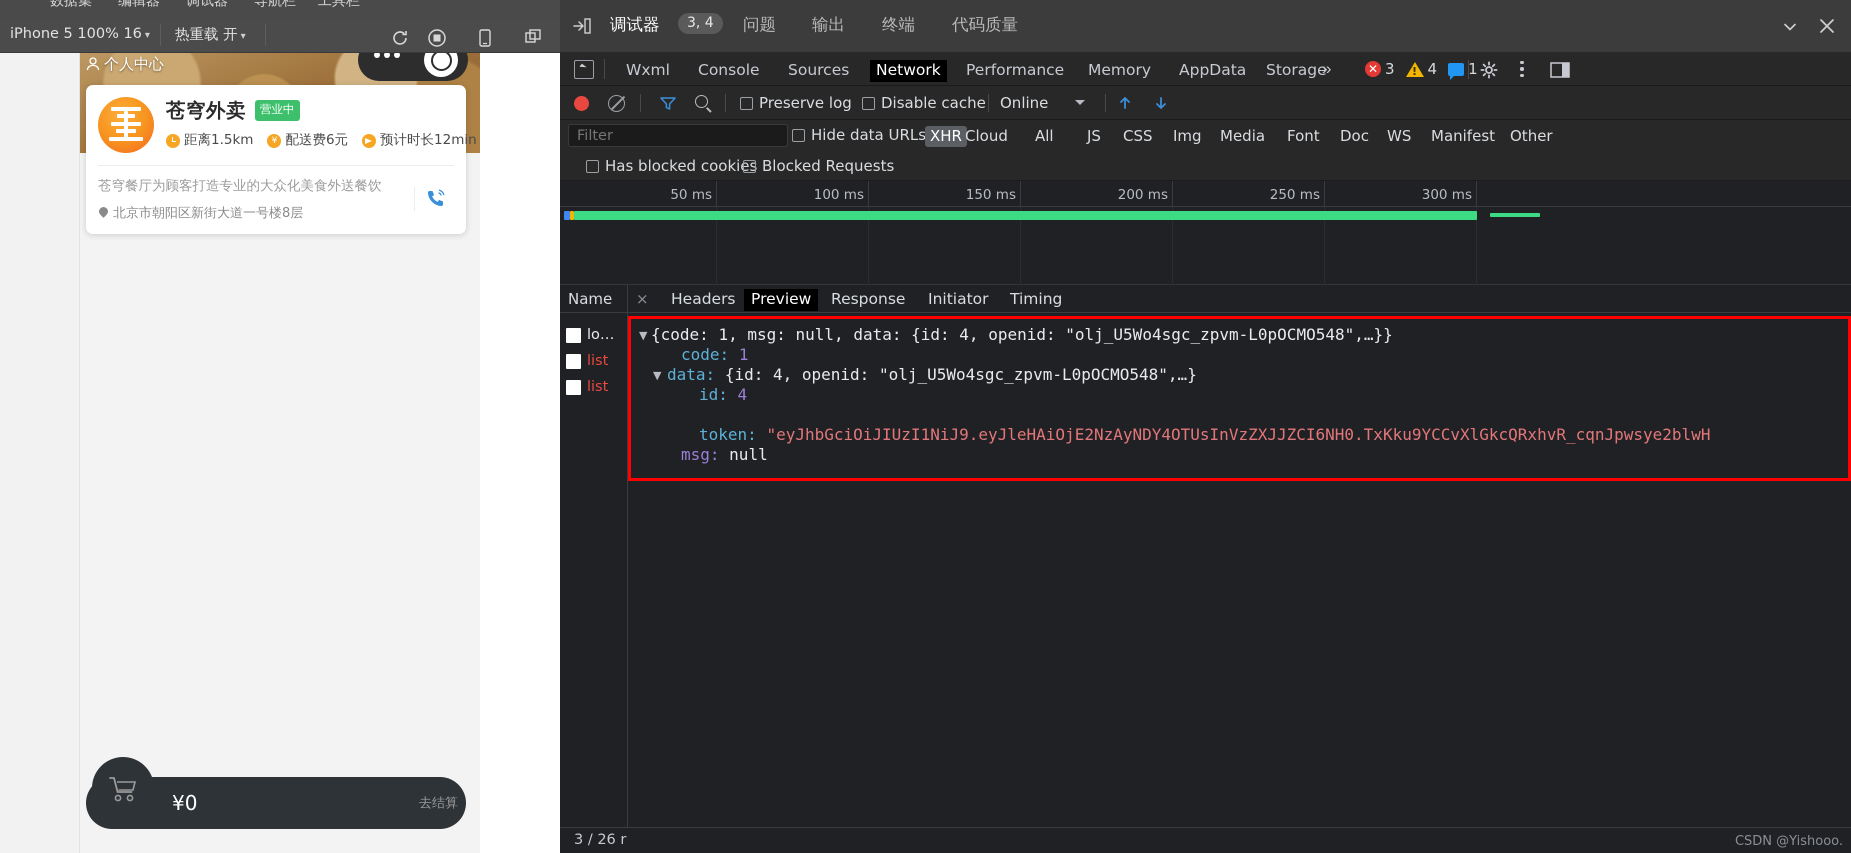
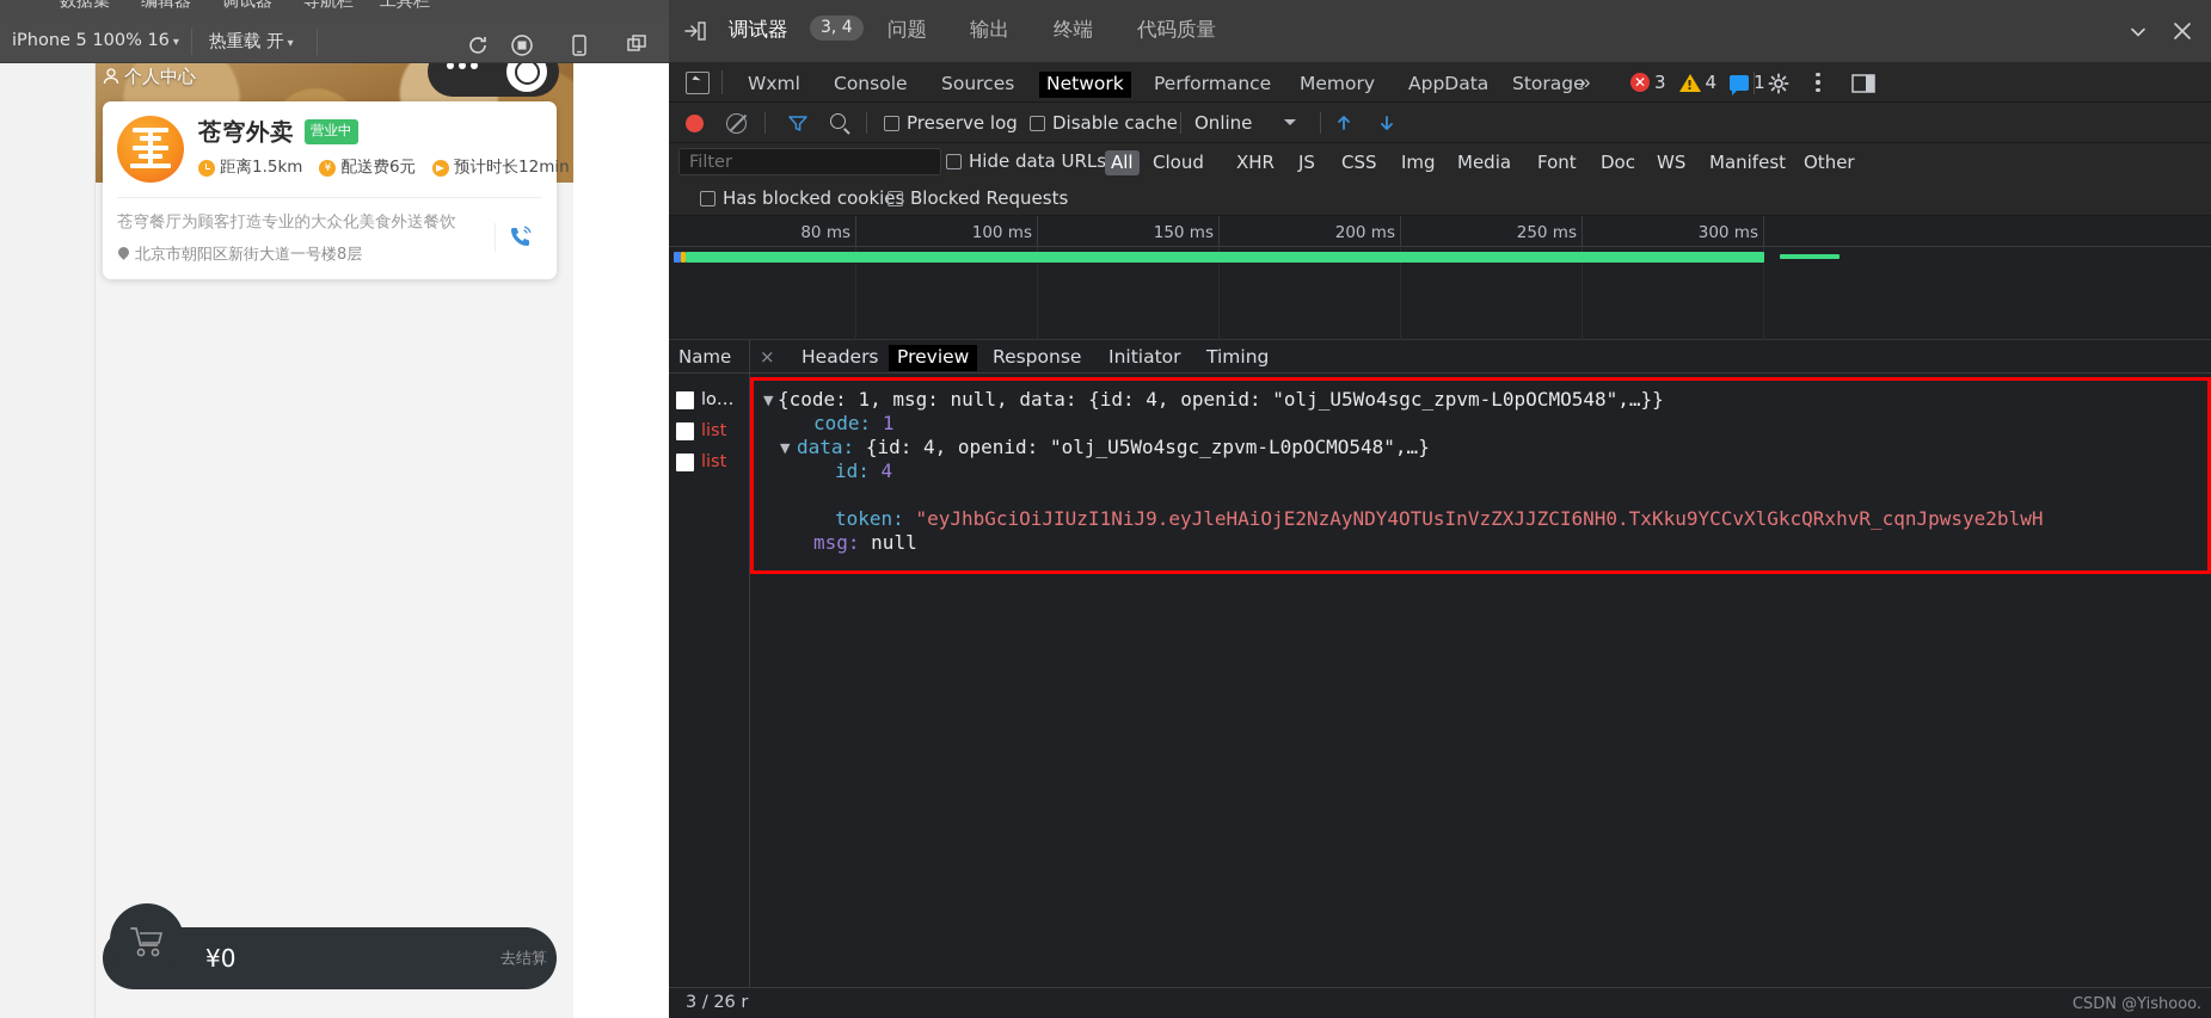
  数据集
  编辑器
  调试器
  导航栏
  工具栏
  iPhone 5 100% 16 ▾
  热重载 开 ▾
  个人中心
  苍穹外卖
  营业中
  距离1.5km
  ¥
  配送费6元
  预计时长12min
  苍穹餐厅为顾客打造专业的大众化美食外送餐饮
  北京市朝阳区新街大道一号楼8层
  ¥0
  去结算
  调试器
  3, 4
  问题
  输出
  终端
  代码质量
  Wxml
  Console
  Sources
  Network
  Performance
  Memory
  AppData
  Storage
  »
  ✕
  3
  4
  1
  Preserve log
  Disable cache
  Online
  Filter
  Hide data URLs
- XHR
+ All
  Cloud
- All
+ XHR
  JS
  CSS
  Img
  Media
  Font
  Doc
  WS
  Manifest
  Other
  Has blocked cookies
  Blocked Requests
- 50 ms
+ 80 ms
  100 ms
  150 ms
  200 ms
  250 ms
  300 ms
  Name
  lo…
  list
  list
  ×
  Headers
  Preview
  Response
  Initiator
  Timing
  ▼
  {code: 1, msg: null, data: {id: 4, openid: "olj_U5Wo4sgc_zpvm-L0pOCMO548",…}}
  code: 1
  ▼
  data: {id: 4, openid: "olj_U5Wo4sgc_zpvm-L0pOCMO548",…}
  id: 4
  token: "eyJhbGciOiJIUzI1NiJ9.eyJleHAiOjE2NzAyNDY4OTUsInVzZXJJZCI6NH0.TxKku9YCCvXlGkcQRxhvR_cqnJpwsye2blwH
  msg: null
  3 / 26 r
  CSDN @Yishooo.
